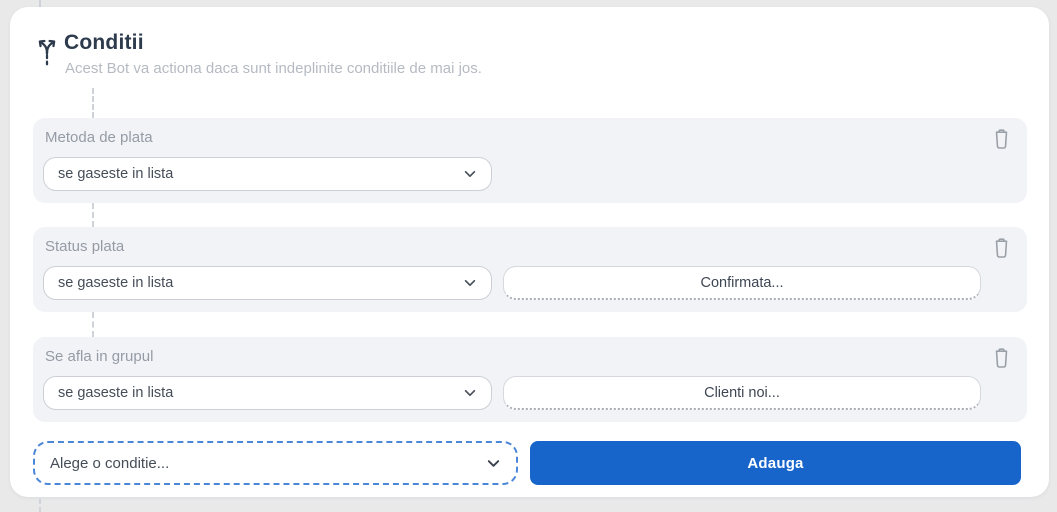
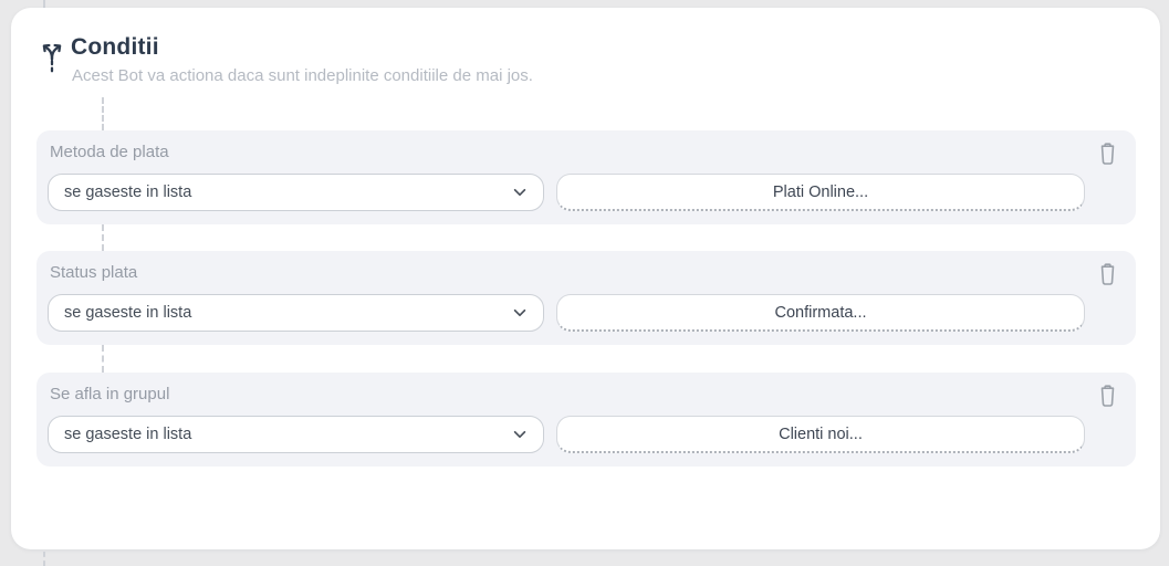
  Conditii
  Acest Bot va actiona daca sunt indeplinite conditiile de mai jos.
  Metoda de plata
  se gaseste in lista
+ Plati Online...
  Status plata
  se gaseste in lista
  Confirmata...
  Se afla in grupul
  se gaseste in lista
  Clienti noi...
- Alege o conditie...
- Adauga
